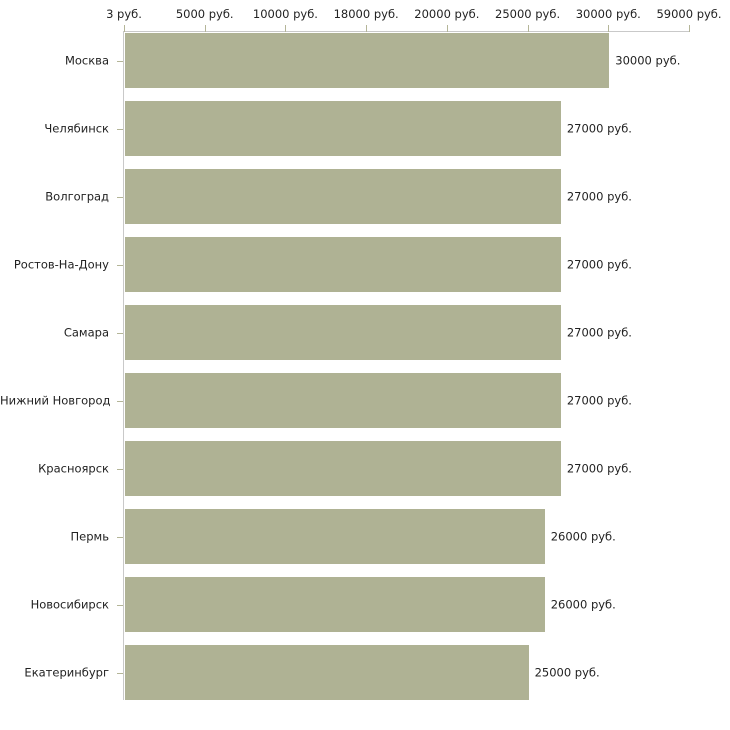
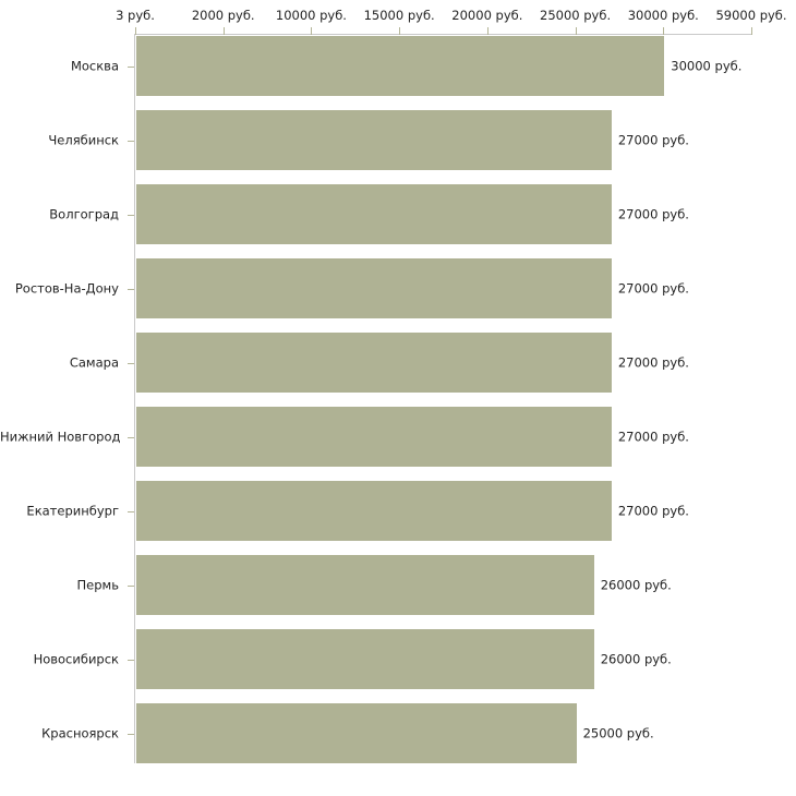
  3 руб.
- 5000 руб.
+ 2000 руб.
  10000 руб.
- 18000 руб.
+ 15000 руб.
  20000 руб.
  25000 руб.
  30000 руб.
  59000 руб.
  Москва
  Челябинск
  Волгоград
  Ростов-На-Дону
  Самара
  Нижний Новгород
- Красноярск
+ Екатеринбург
  Пермь
  Новосибирск
- Екатеринбург
+ Красноярск
  30000 руб.
  27000 руб.
  27000 руб.
  27000 руб.
  27000 руб.
  27000 руб.
  27000 руб.
  26000 руб.
  26000 руб.
  25000 руб.
